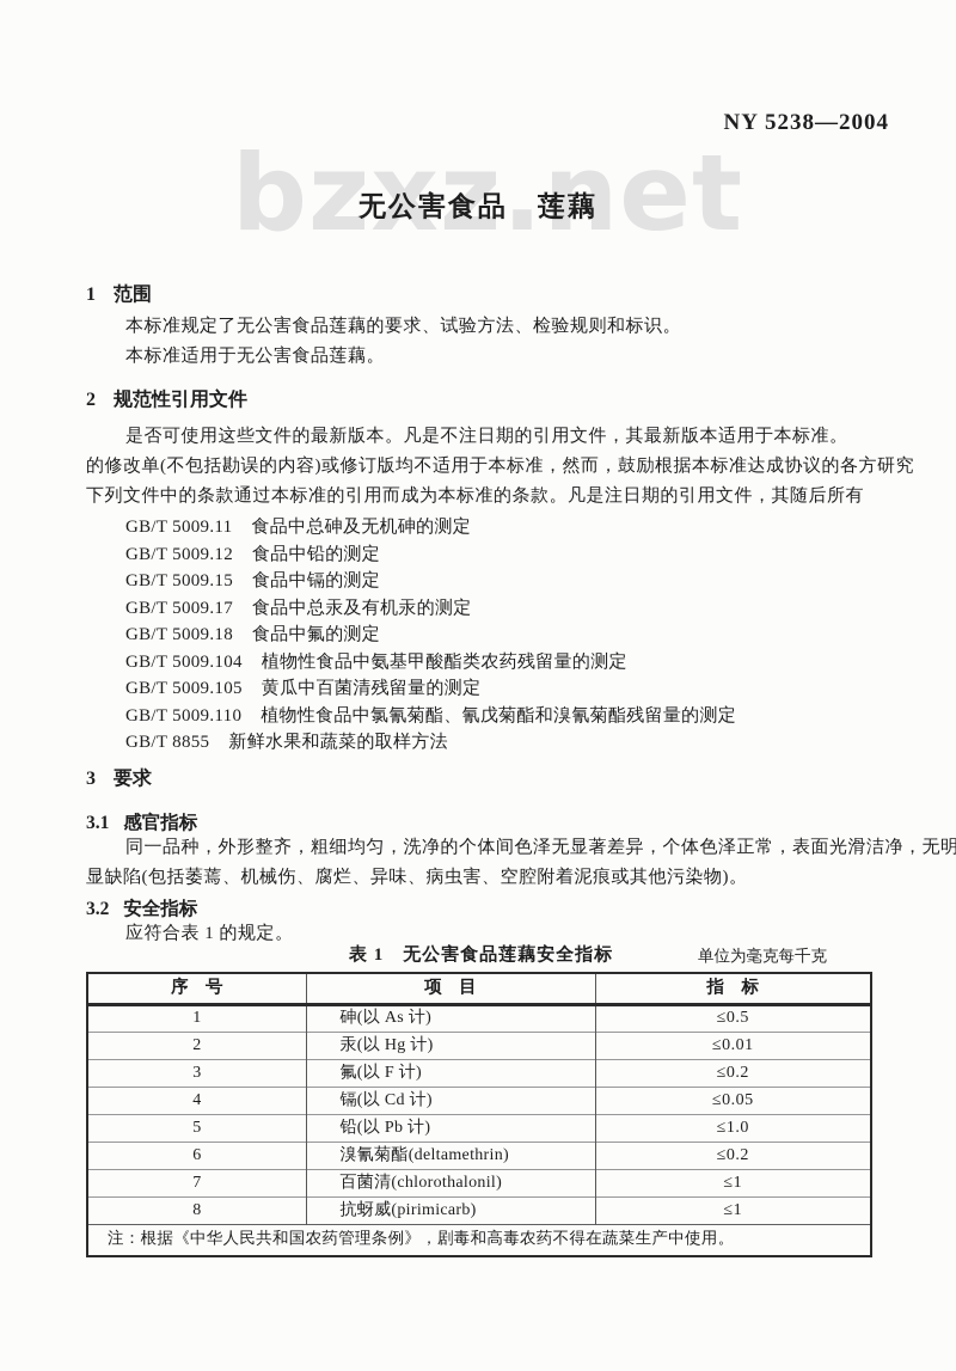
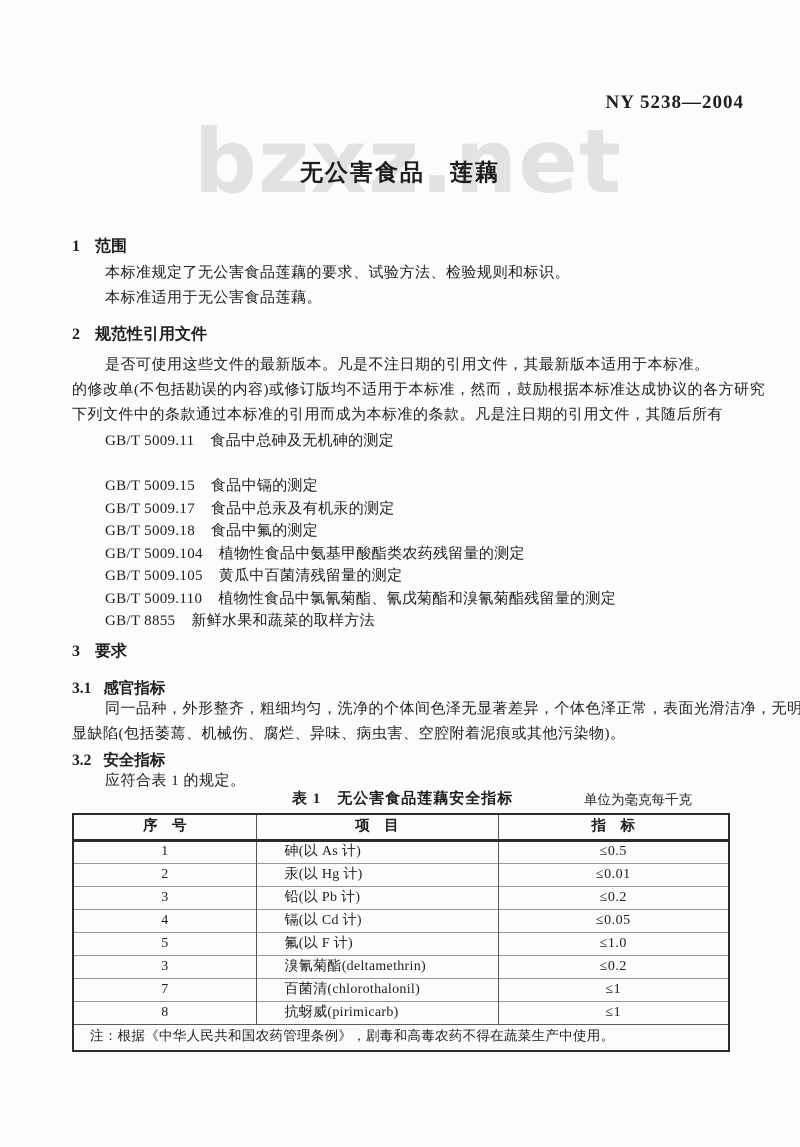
  bzxz.net
  NY 5238—2004
  无公害食品 莲藕
  1 范围
  本标准规定了无公害食品莲藕的要求、试验方法、检验规则和标识。
  本标准适用于无公害食品莲藕。
  2 规范性引用文件
  是否可使用这些文件的最新版本。凡是不注日期的引用文件，其最新版本适用于本标准。
  的修改单(不包括勘误的内容)或修订版均不适用于本标准，然而，鼓励根据本标准达成协议的各方研究
  下列文件中的条款通过本标准的引用而成为本标准的条款。凡是注日期的引用文件，其随后所有
  GB/T 5009.11 食品中总砷及无机砷的测定
- GB/T 5009.12 食品中铅的测定
  GB/T 5009.15 食品中镉的测定
  GB/T 5009.17 食品中总汞及有机汞的测定
  GB/T 5009.18 食品中氟的测定
  GB/T 5009.104 植物性食品中氨基甲酸酯类农药残留量的测定
  GB/T 5009.105 黄瓜中百菌清残留量的测定
  GB/T 5009.110 植物性食品中氯氰菊酯、氰戊菊酯和溴氰菊酯残留量的测定
  GB/T 8855 新鲜水果和蔬菜的取样方法
  3 要求
  3.1 感官指标
  同一品种，外形整齐，粗细均匀，洗净的个体间色泽无显著差异，个体色泽正常，表面光滑洁净，无明
  显缺陷(包括萎蔫、机械伤、腐烂、异味、病虫害、空腔附着泥痕或其他污染物)。
  3.2 安全指标
  应符合表 1 的规定。
  表 1 无公害食品莲藕安全指标
  单位为毫克每千克
  序 号	项 目	指 标
  1	砷(以 As 计)	≤0.5
  2	汞(以 Hg 计)	≤0.01
- 3	氟(以 F 计)	≤0.2
+ 3	铅(以 Pb 计)	≤0.2
  4	镉(以 Cd 计)	≤0.05
- 5	铅(以 Pb 计)	≤1.0
+ 5	氟(以 F 计)	≤1.0
- 6	溴氰菊酯(deltamethrin)	≤0.2
+ 3	溴氰菊酯(deltamethrin)	≤0.2
  7	百菌清(chlorothalonil)	≤1
  8	抗蚜威(pirimicarb)	≤1
  注：根据《中华人民共和国农药管理条例》，剧毒和高毒农药不得在蔬菜生产中使用。
